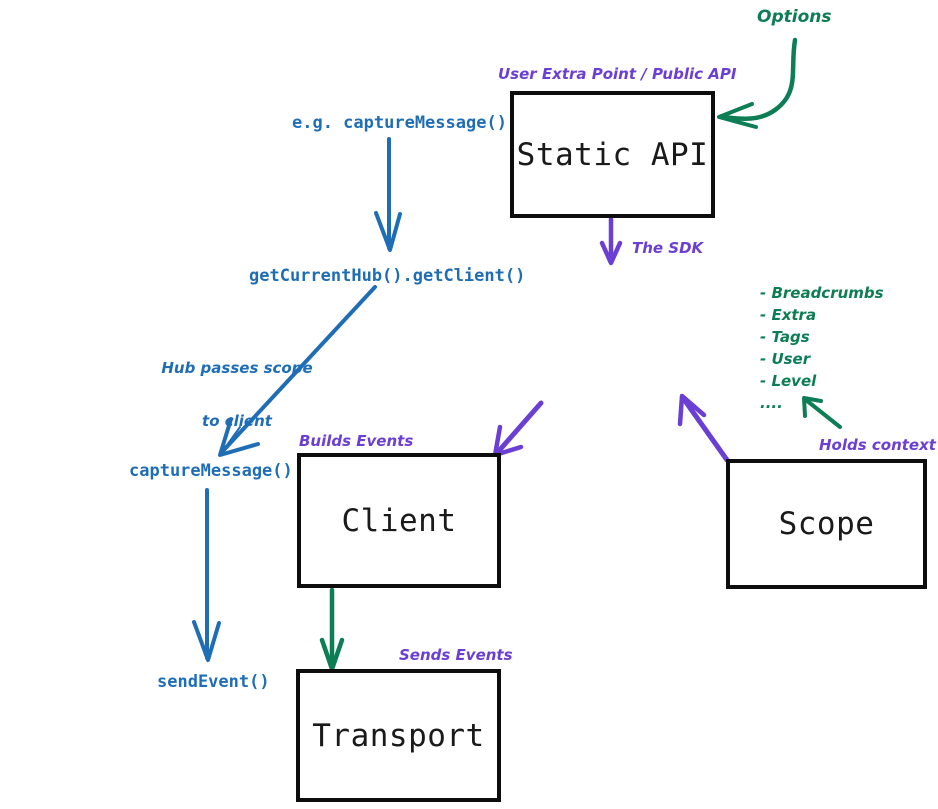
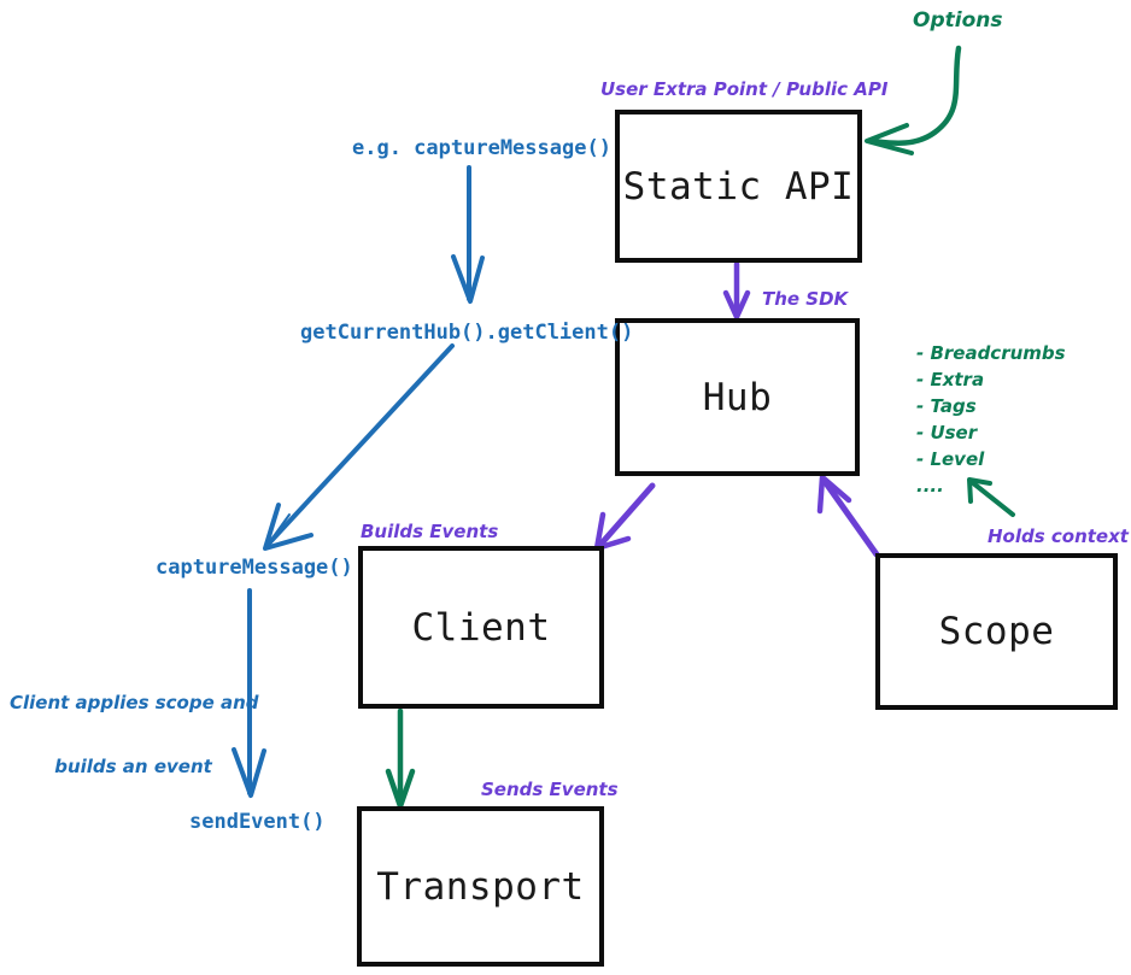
  Static API
+ Hub
  Client
  Transport
  Scope
  Options
  User Extra Point / Public API
  e.g. captureMessage()
  The SDK
  getCurrentHub().getClient()
- Hub passes scope
- to client
  captureMessage()
  Builds Events
+ Client applies scope and
+ builds an event
  sendEvent()
  Sends Events
  Holds context
  - Breadcrumbs
  - Extra
  - Tags
  - User
  - Level
  ....
